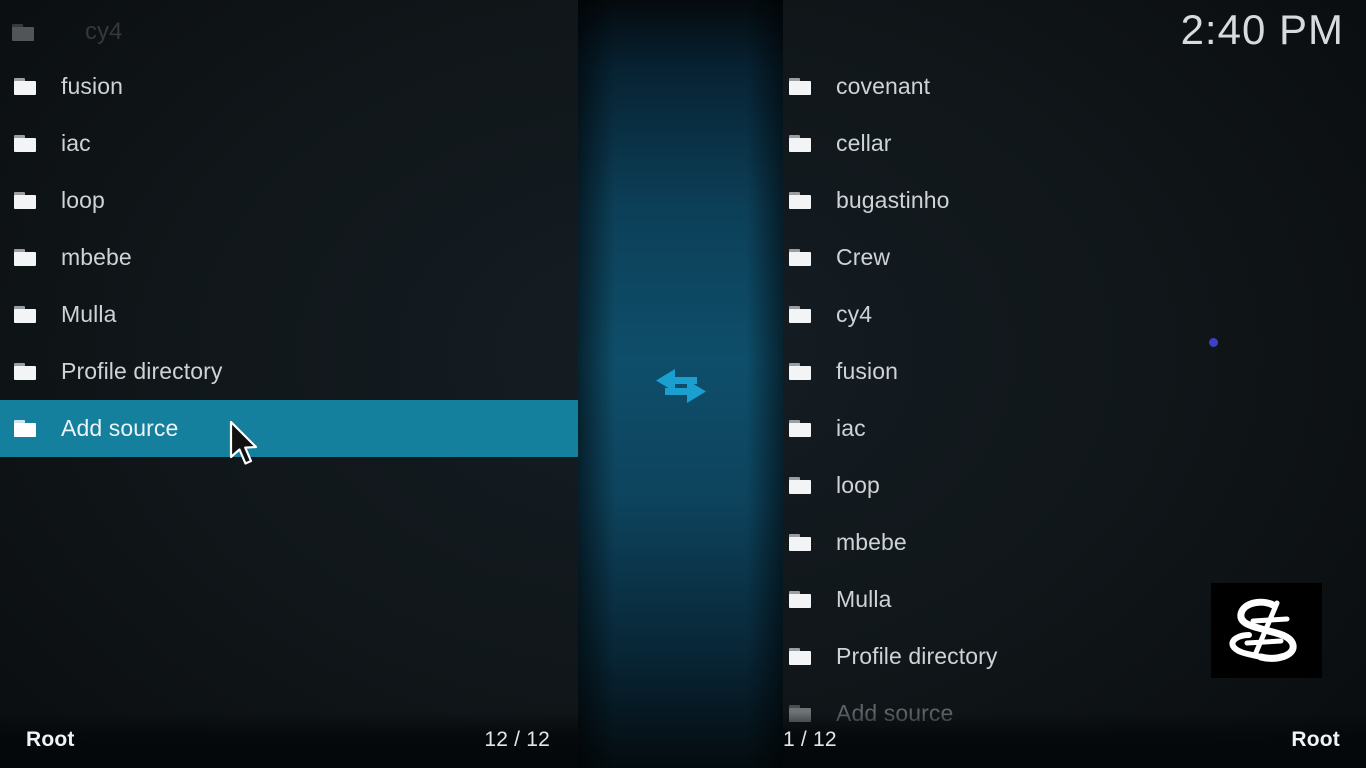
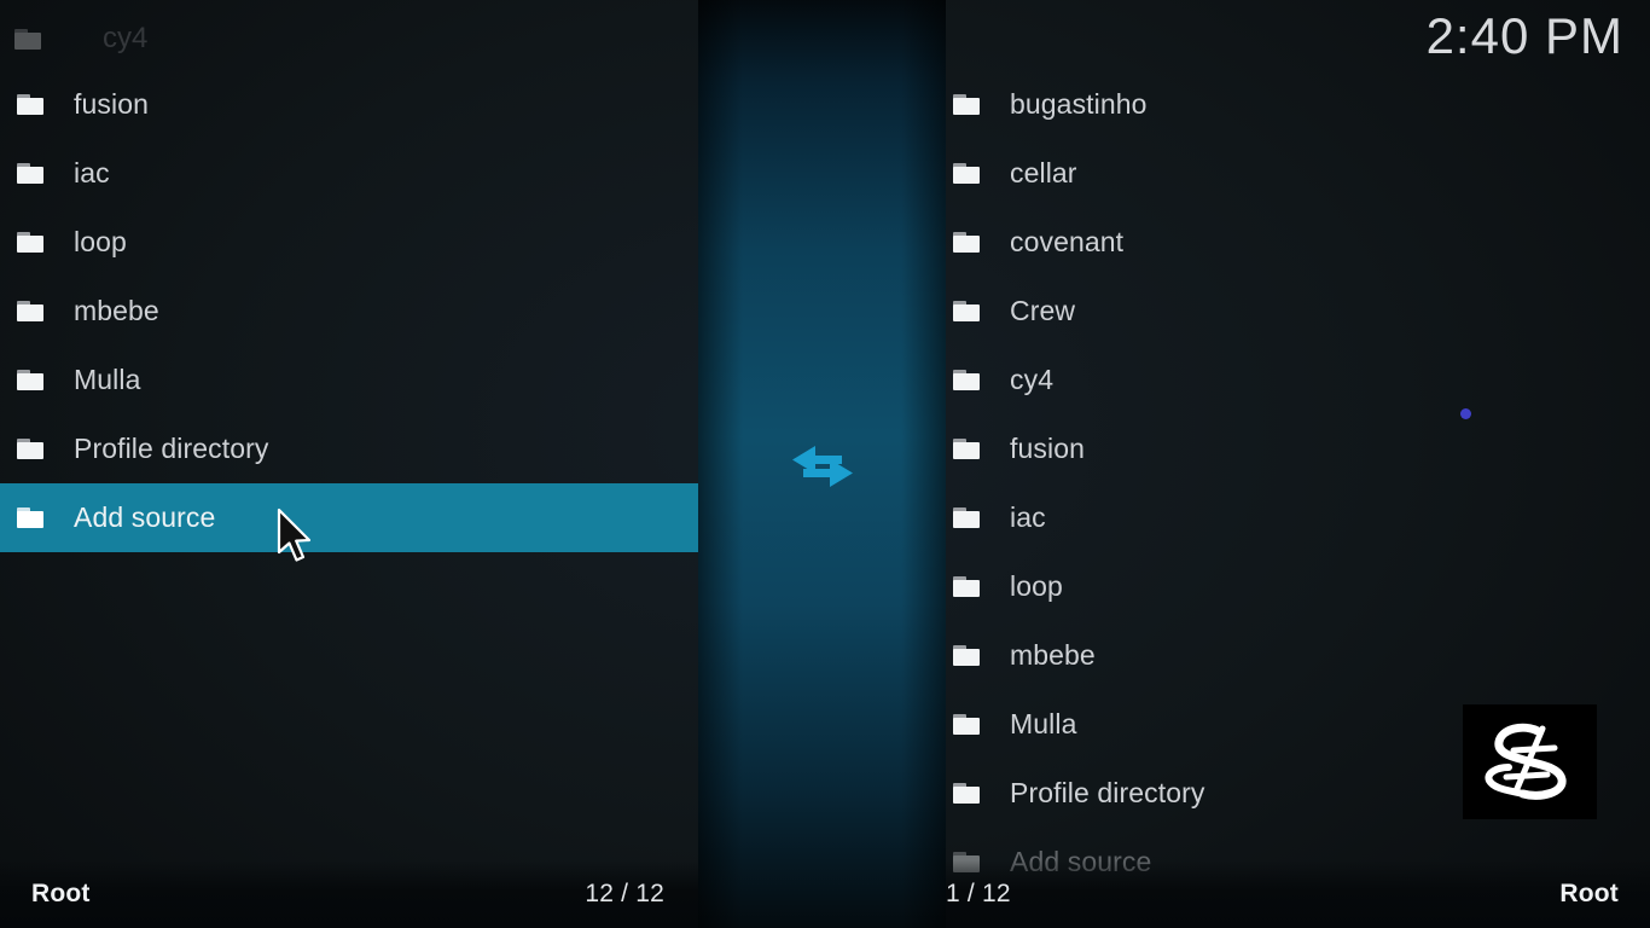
  cy4
  2:40 PM
  fusion
  iac
  loop
  mbebe
  Mulla
  Profile directory
  Add source
- covenant
+ bugastinho
  cellar
- bugastinho
+ covenant
  Crew
  cy4
  fusion
  iac
  loop
  mbebe
  Mulla
  Profile directory
  Root
  12 / 12
  1 / 12
  Root
